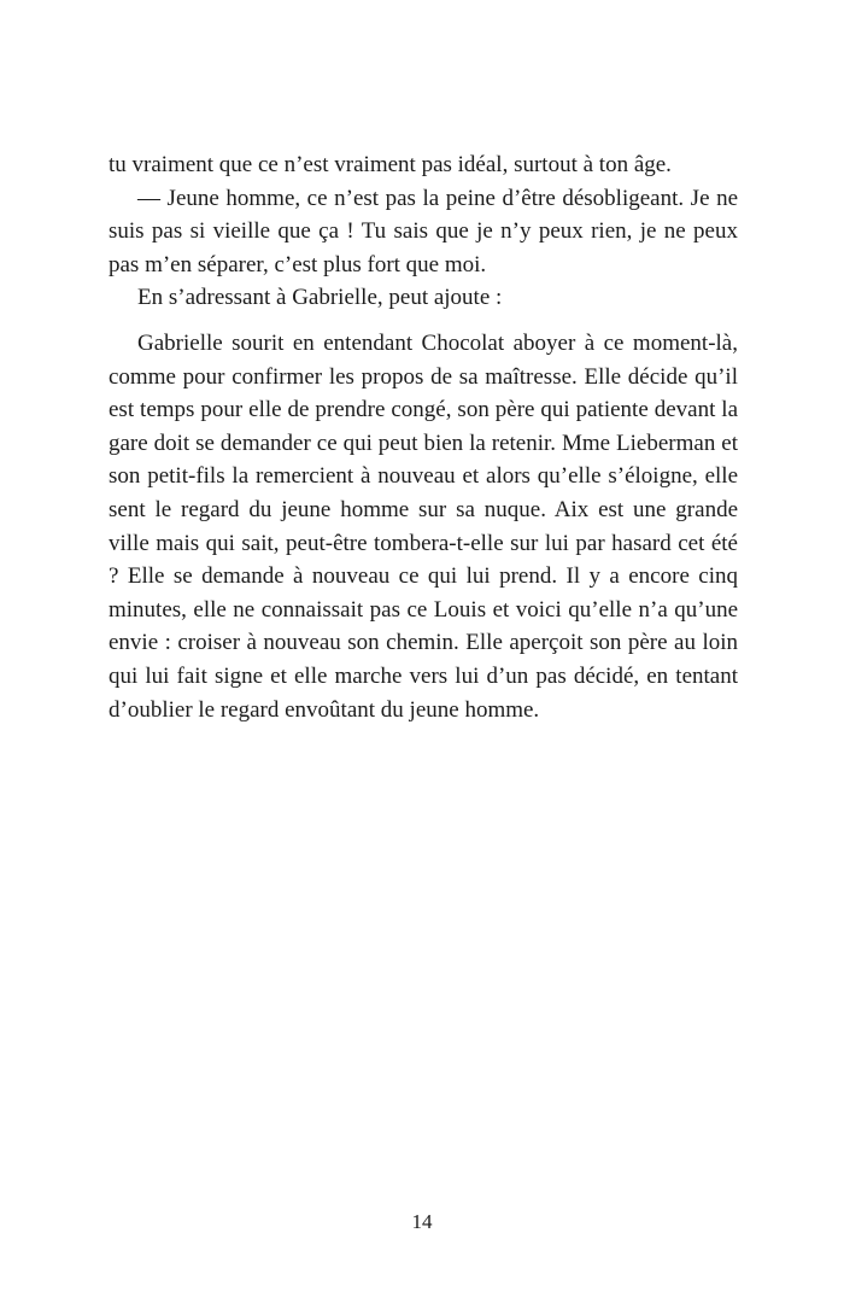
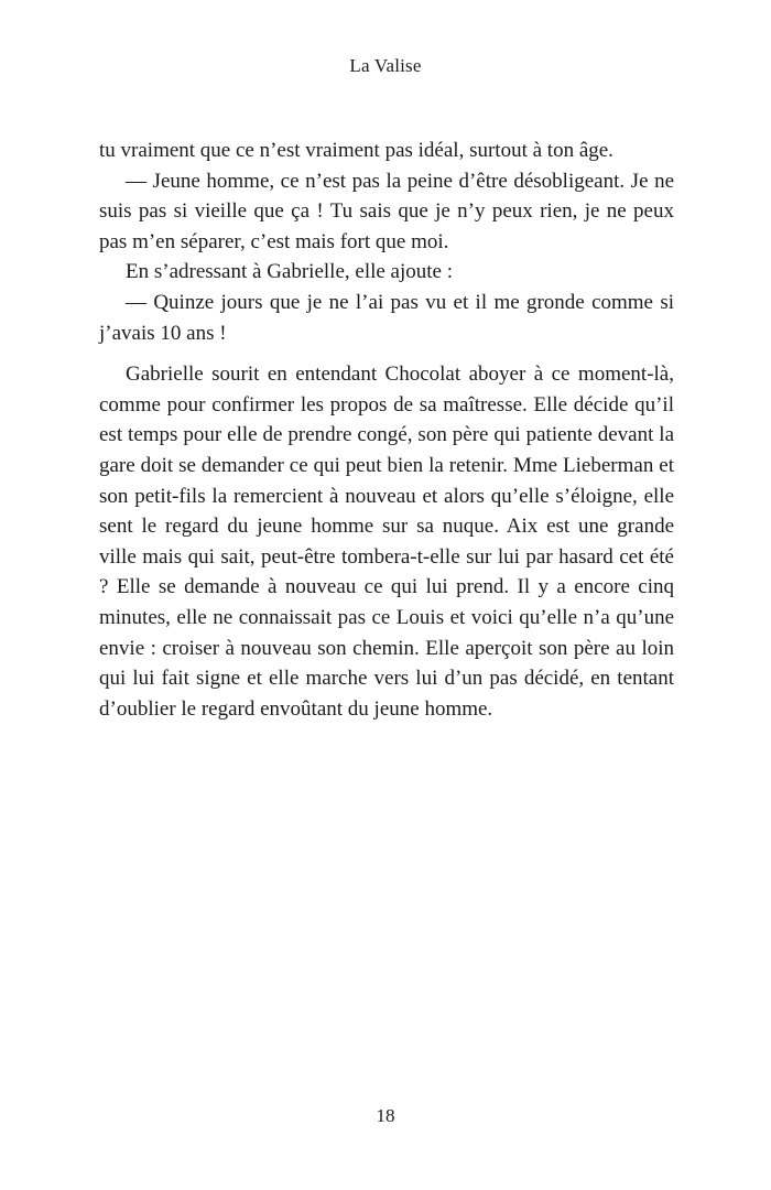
+ La Valise
  tu vraiment que ce n’est vraiment pas idéal, surtout à ton âge.
- — Jeune homme, ce n’est pas la peine d’être désobligeant. Je ne suis pas si vieille que ça ! Tu sais que je n’y peux rien, je ne peux pas m’en séparer, c’est plus fort que moi.
+ — Jeune homme, ce n’est pas la peine d’être désobligeant. Je ne suis pas si vieille que ça ! Tu sais que je n’y peux rien, je ne peux pas m’en séparer, c’est mais fort que moi.
- En s’adressant à Gabrielle, peut ajoute :
+ En s’adressant à Gabrielle, elle ajoute :
+ — Quinze jours que je ne l’ai pas vu et il me gronde comme si j’avais 10 ans !
  Gabrielle sourit en entendant Chocolat aboyer à ce moment-là, comme pour confirmer les propos de sa maîtresse. Elle décide qu’il est temps pour elle de prendre congé, son père qui patiente devant la gare doit se demander ce qui peut bien la retenir. Mme Lieberman et son petit-fils la remercient à nouveau et alors qu’elle s’éloigne, elle sent le regard du jeune homme sur sa nuque. Aix est une grande ville mais qui sait, peut-être tombera-t-elle sur lui par hasard cet été ? Elle se demande à nouveau ce qui lui prend. Il y a encore cinq minutes, elle ne connaissait pas ce Louis et voici qu’elle n’a qu’une envie : croiser à nouveau son chemin. Elle aperçoit son père au loin qui lui fait signe et elle marche vers lui d’un pas décidé, en tentant d’oublier le regard envoûtant du jeune homme.
- 14
+ 18
